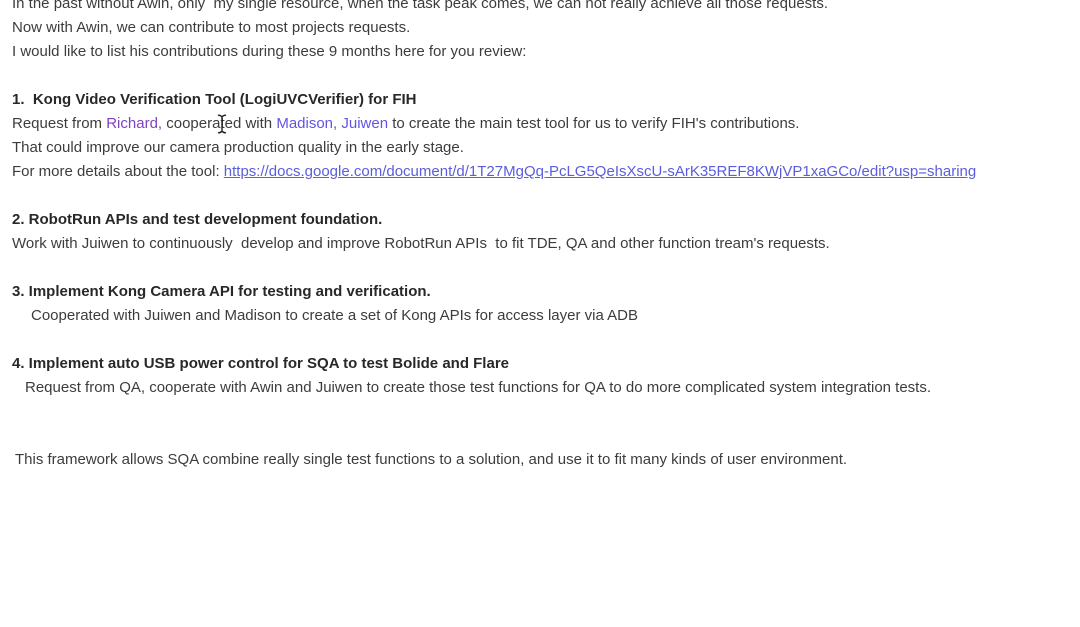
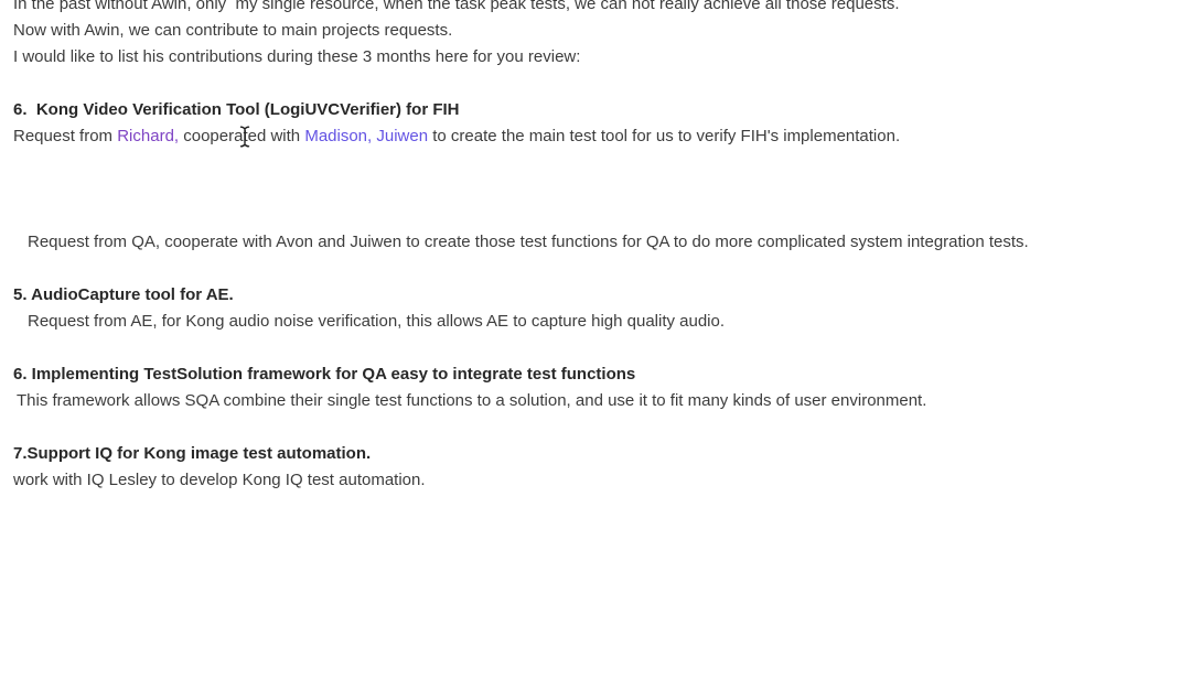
- In the past without Awin, only my single resource, when the task peak comes, we can not really achieve all those requests.
+ In the past without Awin, only my single resource, when the task peak tests, we can not really achieve all those requests.
- Now with Awin, we can contribute to most projects requests.
+ Now with Awin, we can contribute to main projects requests.
- I would like to list his contributions during these 9 months here for you review:
+ I would like to list his contributions during these 3 months here for you review:
- 1. Kong Video Verification Tool (LogiUVCVerifier) for FIH
+ 6. Kong Video Verification Tool (LogiUVCVerifier) for FIH
- Request from Richard, cooperaed with Madison, Juiwen to create the main test tool for us to verify FIH's contributions.
+ Request from Richard, cooperaed with Madison, Juiwen to create the main test tool for us to verify FIH's implementation.
- That could improve our camera production quality in the early stage.
- For more details about the tool: https://docs.google.com/document/d/1T27MgQq-PcLG5QeIsXscU-sArK35REF8KWjVP1xaGCo/edit?usp=sharing
- 2. RobotRun APIs and test development foundation.
- Work with Juiwen to continuously develop and improve RobotRun APIs to fit TDE, QA and other function tream's requests.
- 3. Implement Kong Camera API for testing and verification.
- Cooperated with Juiwen and Madison to create a set of Kong APIs for access layer via ADB
- 4. Implement auto USB power control for SQA to test Bolide and Flare
- Request from QA, cooperate with Awin and Juiwen to create those test functions for QA to do more complicated system integration tests.
+ Request from QA, cooperate with Avon and Juiwen to create those test functions for QA to do more complicated system integration tests.
+ 5. AudioCapture tool for AE.
+ Request from AE, for Kong audio noise verification, this allows AE to capture high quality audio.
+ 6. Implementing TestSolution framework for QA easy to integrate test functions
- This framework allows SQA combine really single test functions to a solution, and use it to fit many kinds of user environment.
+ This framework allows SQA combine their single test functions to a solution, and use it to fit many kinds of user environment.
+ 7.Support IQ for Kong image test automation.
+ work with IQ Lesley to develop Kong IQ test automation.
